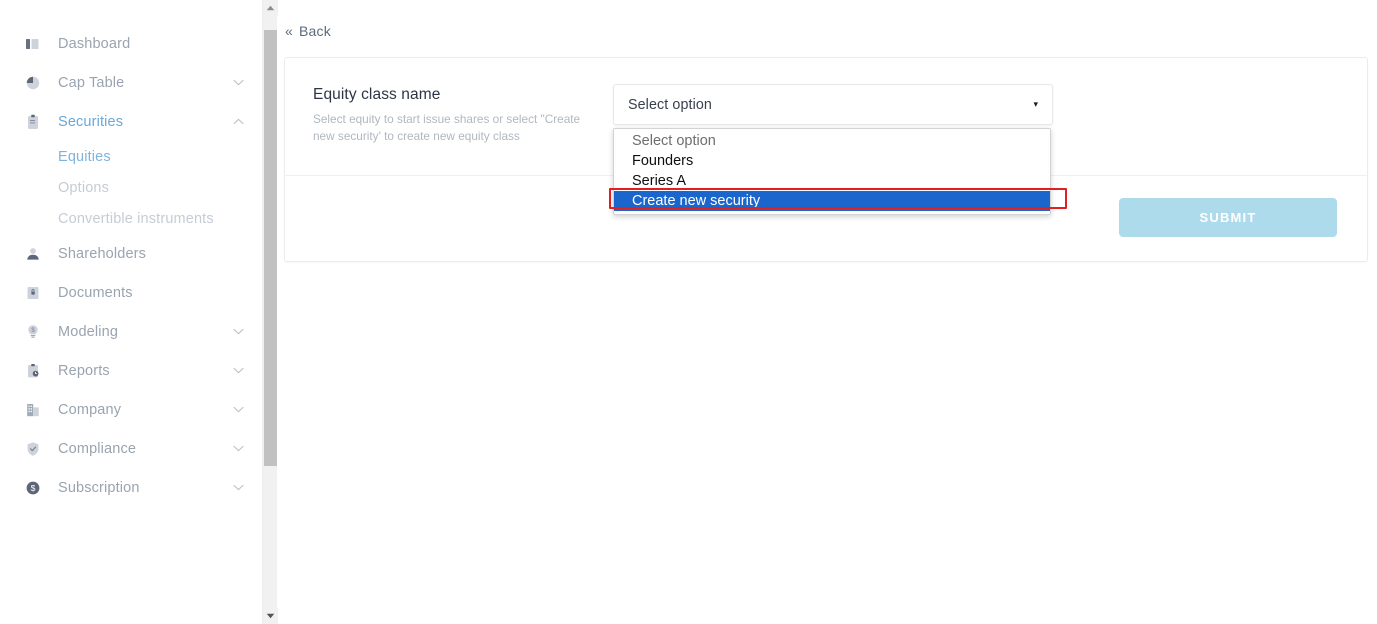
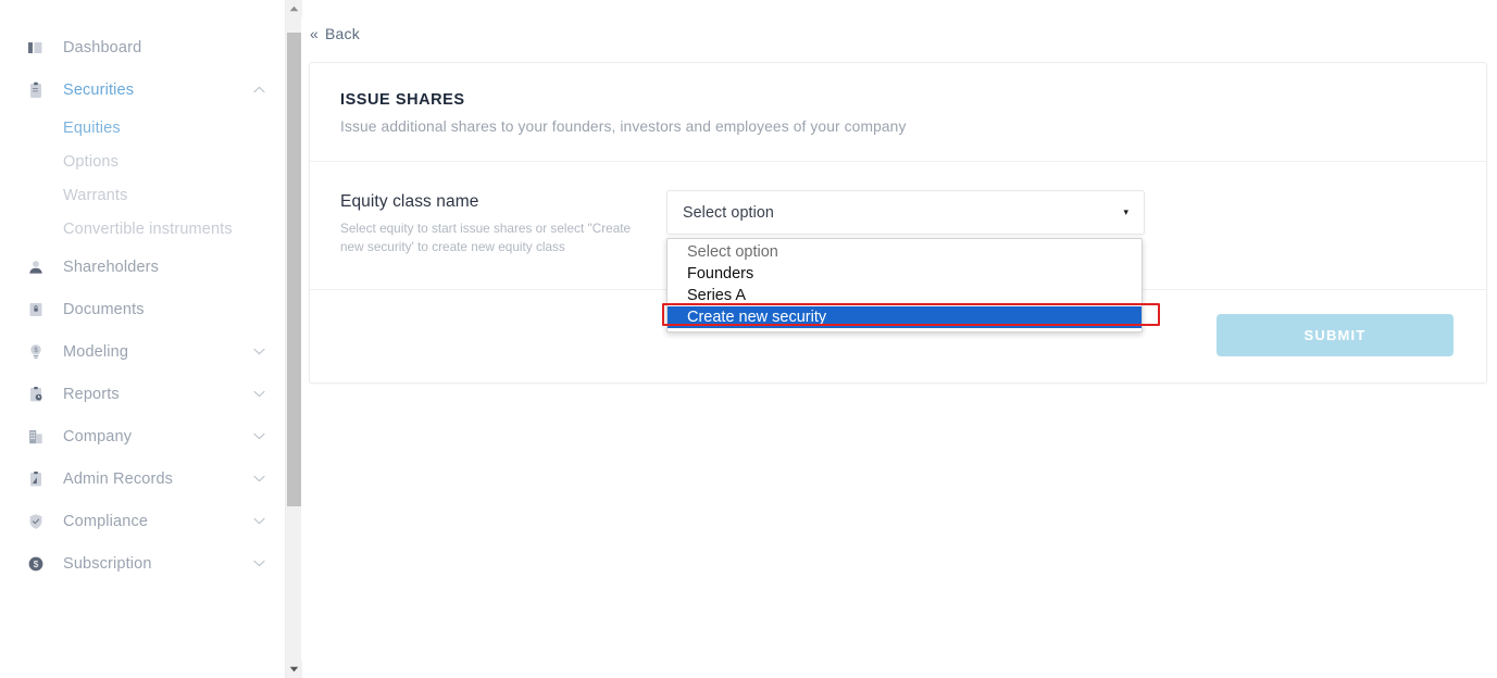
  Dashboard
- Cap Table
  Securities
  Equities
  Options
+ Warrants
  Convertible instruments
  Shareholders
  Documents
  Modeling
  Reports
  Company
+ Admin Records
  Compliance
  $
  Subscription
  «
  Back
+ ISSUE SHARES
+ Issue additional shares to your founders, investors and employees of your company
  Equity class name
  Select equity to start issue shares or select "Create new security' to create new equity class
  Select option
  ▾
  Select option
  Founders
  Series A
  Create new security
  SUBMIT
